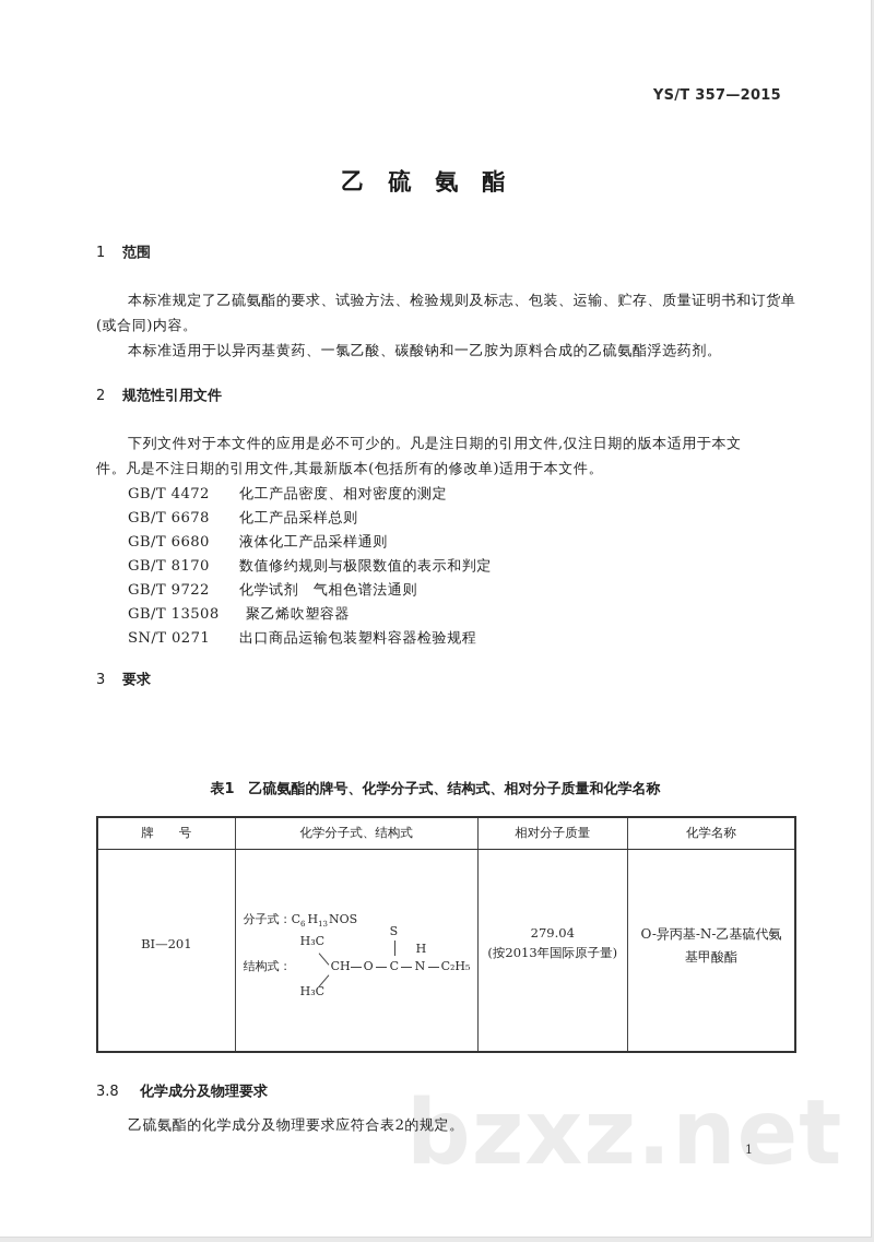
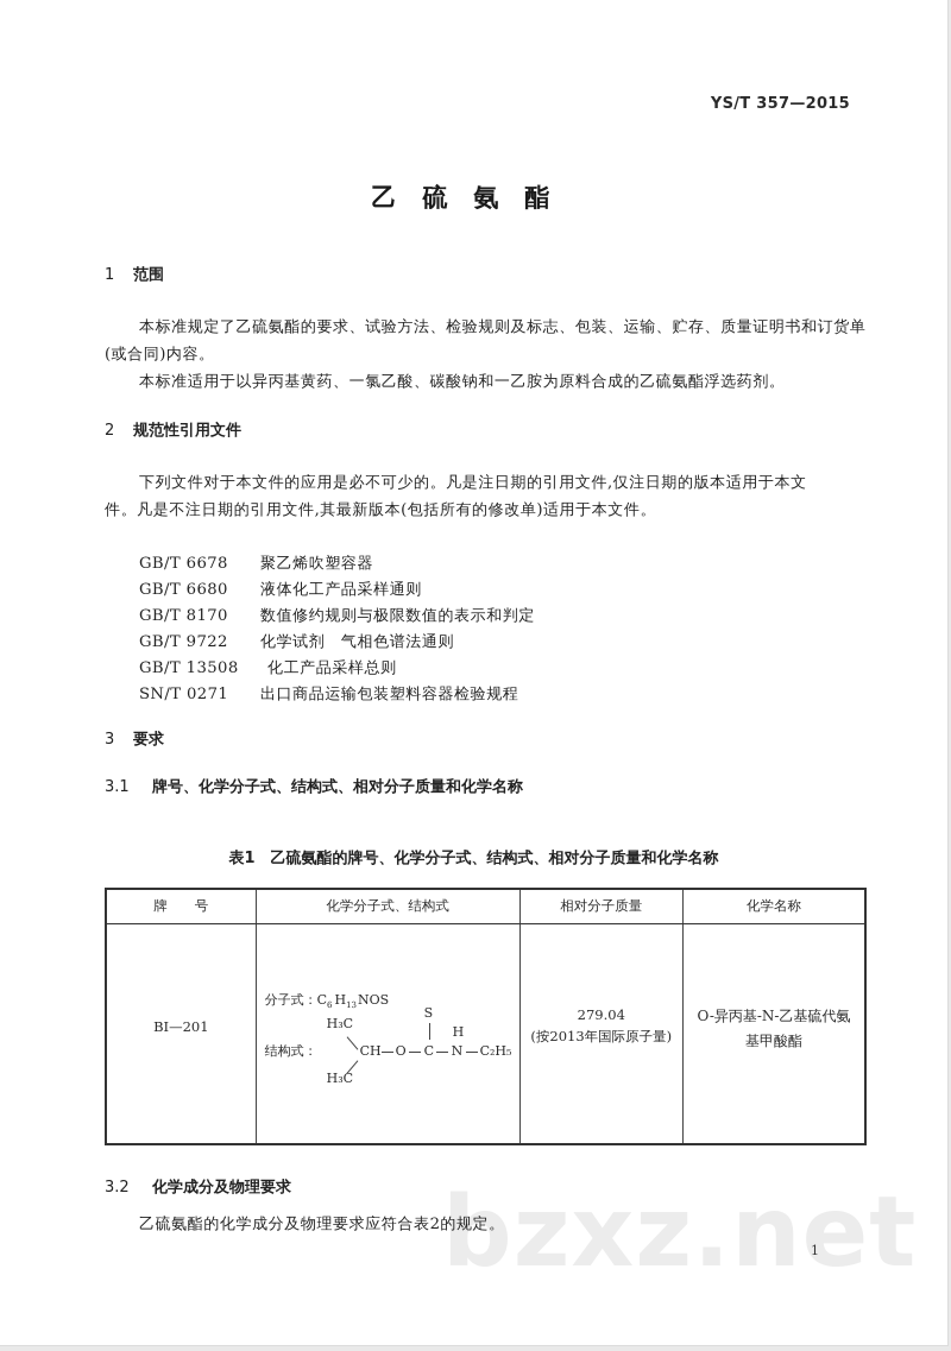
  YS/T 357—2015
  乙硫氨酯
  1 范围
  本标准规定了乙硫氨酯的要求、试验方法、检验规则及标志、包装、运输、贮存、质量证明书和订货单
  (或合同)内容。
  本标准适用于以异丙基黄药、一氯乙酸、碳酸钠和一乙胺为原料合成的乙硫氨酯浮选药剂。
  2 规范性引用文件
  下列文件对于本文件的应用是必不可少的。凡是注日期的引用文件,仅注日期的版本适用于本文
  件。凡是不注日期的引用文件,其最新版本(包括所有的修改单)适用于本文件。
- GB/T 4472 化工产品密度、相对密度的测定
- GB/T 6678 化工产品采样总则
+ GB/T 6678 聚乙烯吹塑容器
  GB/T 6680 液体化工产品采样通则
  GB/T 8170 数值修约规则与极限数值的表示和判定
  GB/T 9722 化学试剂 气相色谱法通则
- GB/T 13508 聚乙烯吹塑容器
+ GB/T 13508 化工产品采样总则
  SN/T 0271 出口商品运输包装塑料容器检验规程
  3 要求
+ 3.1 牌号、化学分子式、结构式、相对分子质量和化学名称
  表1 乙硫氨酯的牌号、化学分子式、结构式、相对分子质量和化学名称
  牌 号	化学分子式、结构式	相对分子质量	化学名称
  BI—201	分子式：C6H13NOS 结构式： H₃C H₃C CH O S C H N C₂H₅	279.04 (按2013年国际原子量)	O-异丙基-N-乙基硫代氨 基甲酸酯
  bzxz.net
- 3.8 化学成分及物理要求
+ 3.2 化学成分及物理要求
  乙硫氨酯的化学成分及物理要求应符合表2的规定。
  1
